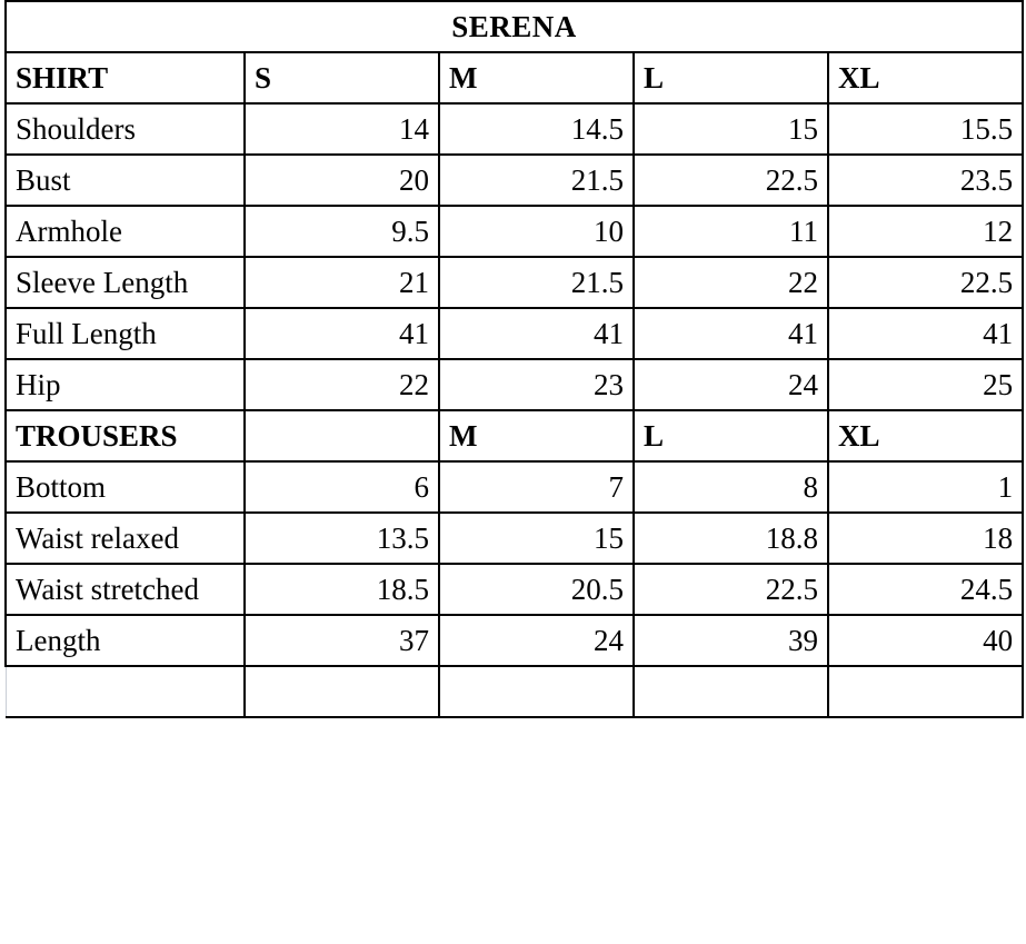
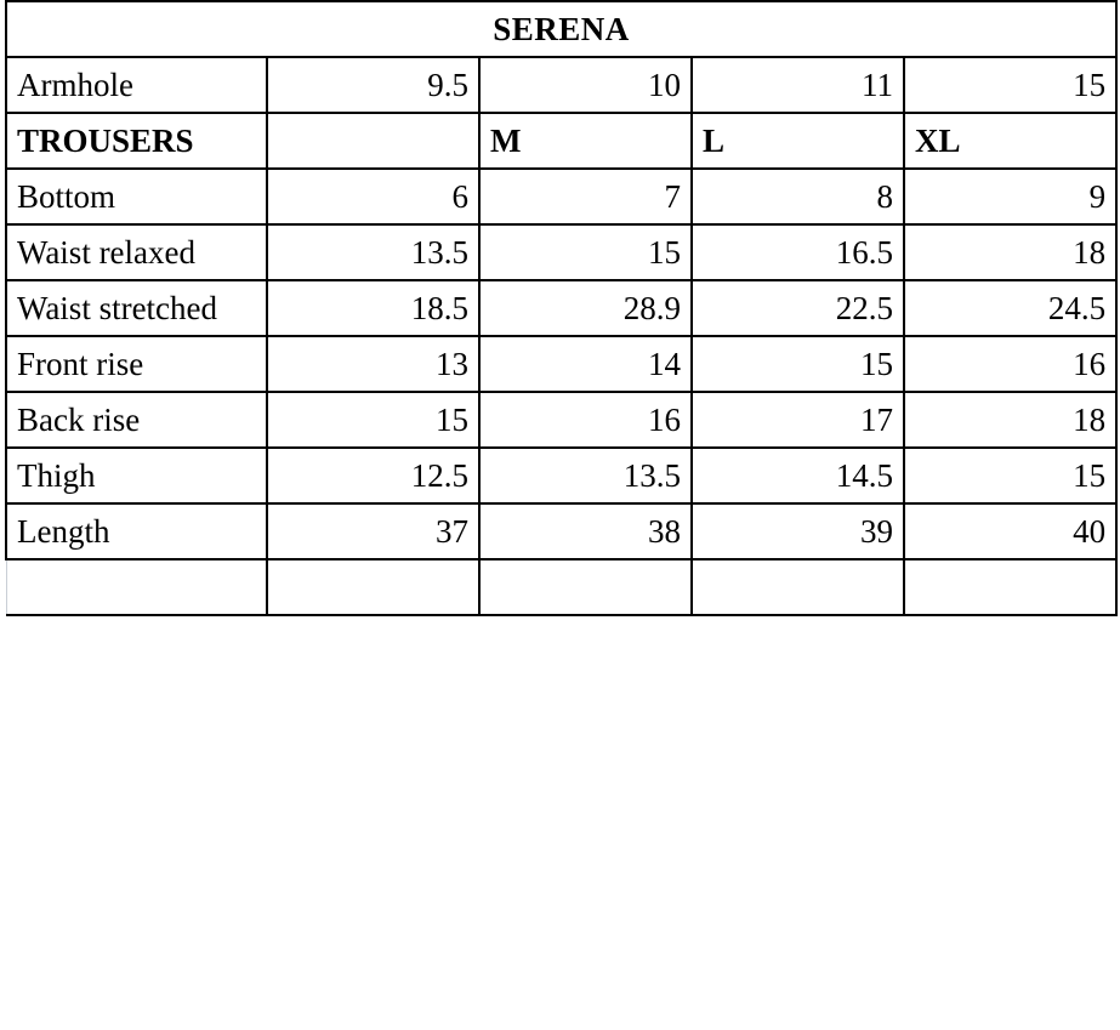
  SERENA
- SHIRT	S	M	L	XL
- Shoulders	14	14.5	15	15.5
- Bust	20	21.5	22.5	23.5
- Armhole	9.5	10	11	12
+ Armhole	9.5	10	11	15
- Sleeve Length	21	21.5	22	22.5
- Full Length	41	41	41	41
- Hip	22	23	24	25
  TROUSERS		M	L	XL
- Bottom	6	7	8	1
+ Bottom	6	7	8	9
- Waist relaxed	13.5	15	18.8	18
+ Waist relaxed	13.5	15	16.5	18
- Waist stretched	18.5	20.5	22.5	24.5
+ Waist stretched	18.5	28.9	22.5	24.5
+ Front rise	13	14	15	16
+ Back rise	15	16	17	18
+ Thigh	12.5	13.5	14.5	15
- Length	37	24	39	40
+ Length	37	38	39	40
